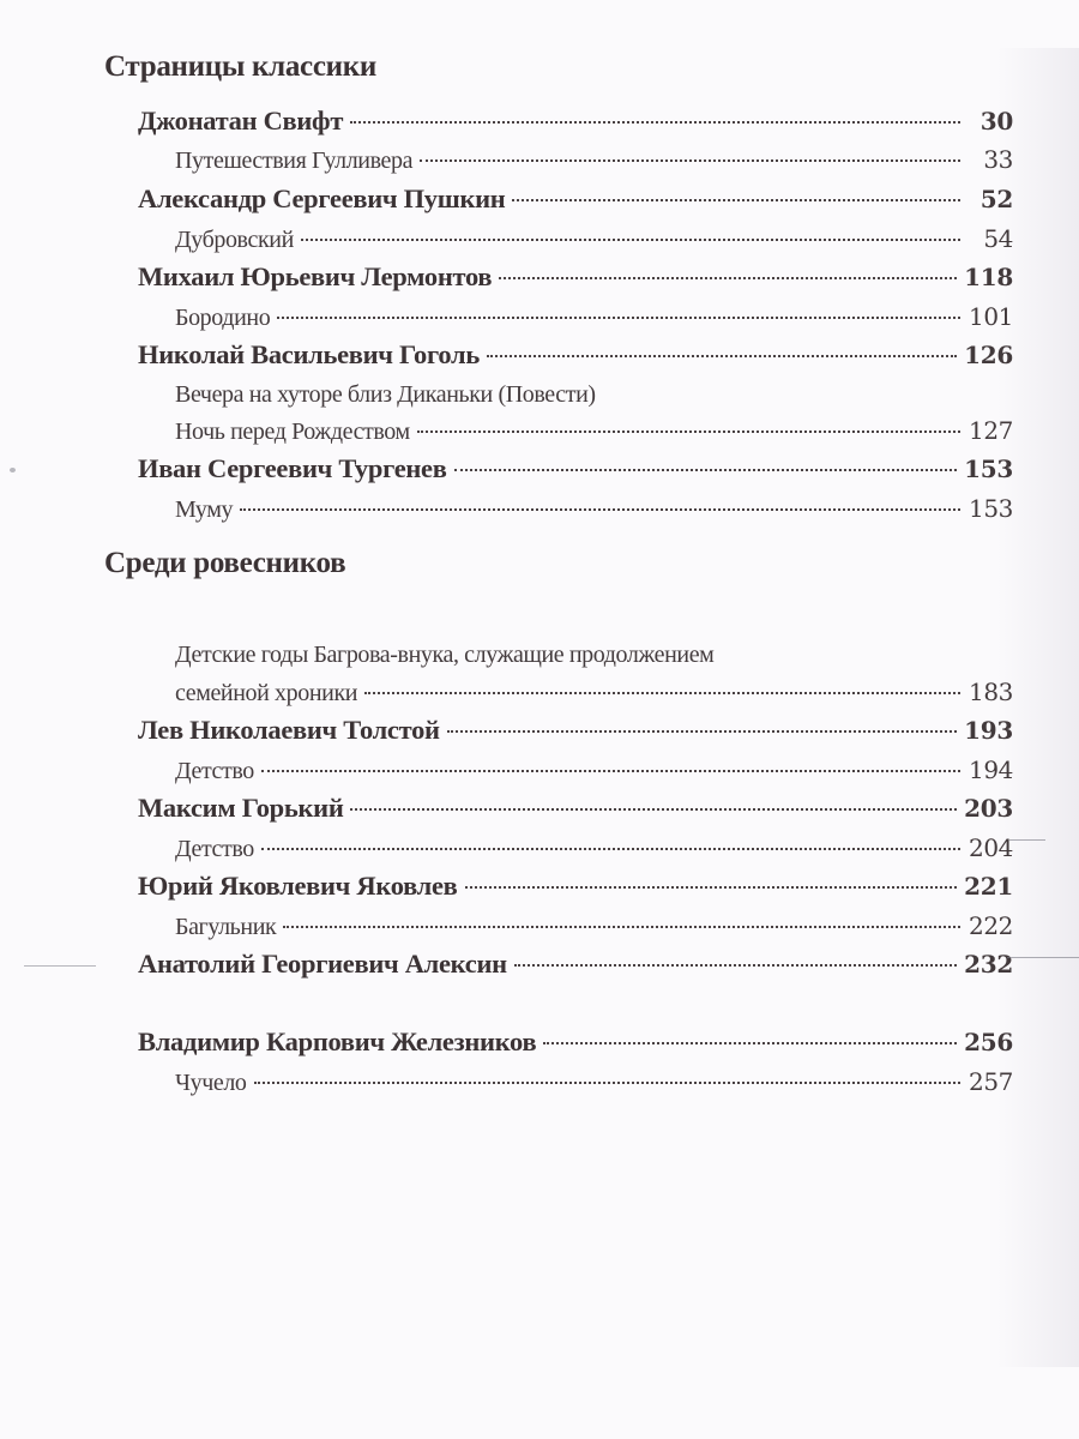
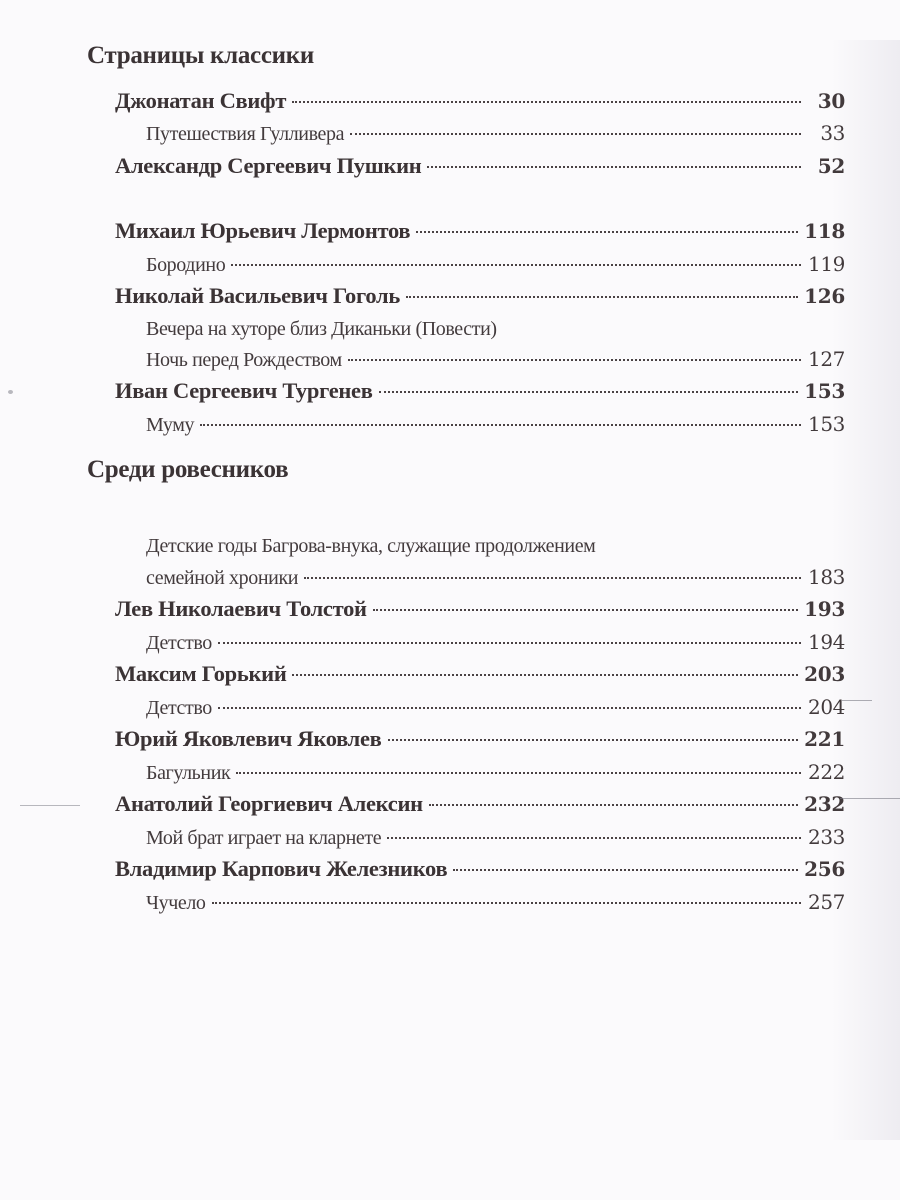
  Страницы классики
  Джонатан Свифт
  30
  Путешествия Гулливера
  33
  Александр Сергеевич Пушкин
  52
- Дубровский
- 54
  Михаил Юрьевич Лермонтов
  118
  Бородино
- 101
+ 119
  Николай Васильевич Гоголь
  126
  Вечера на хуторе близ Диканьки (Повести)
  Ночь перед Рождеством
  127
  Иван Сергеевич Тургенев
  153
  Муму
  153
  Среди ровесников
  Детские годы Багрова-внука, служащие продолжением
  семейной хроники
  183
  Лев Николаевич Толстой
  193
  Детство
  194
  Максим Горький
  203
  Детство
  204
  Юрий Яковлевич Яковлев
  221
  Багульник
  222
  Анатолий Георгиевич Алексин
  232
+ Мой брат играет на кларнете
+ 233
  Владимир Карпович Железников
  256
  Чучело
  257
